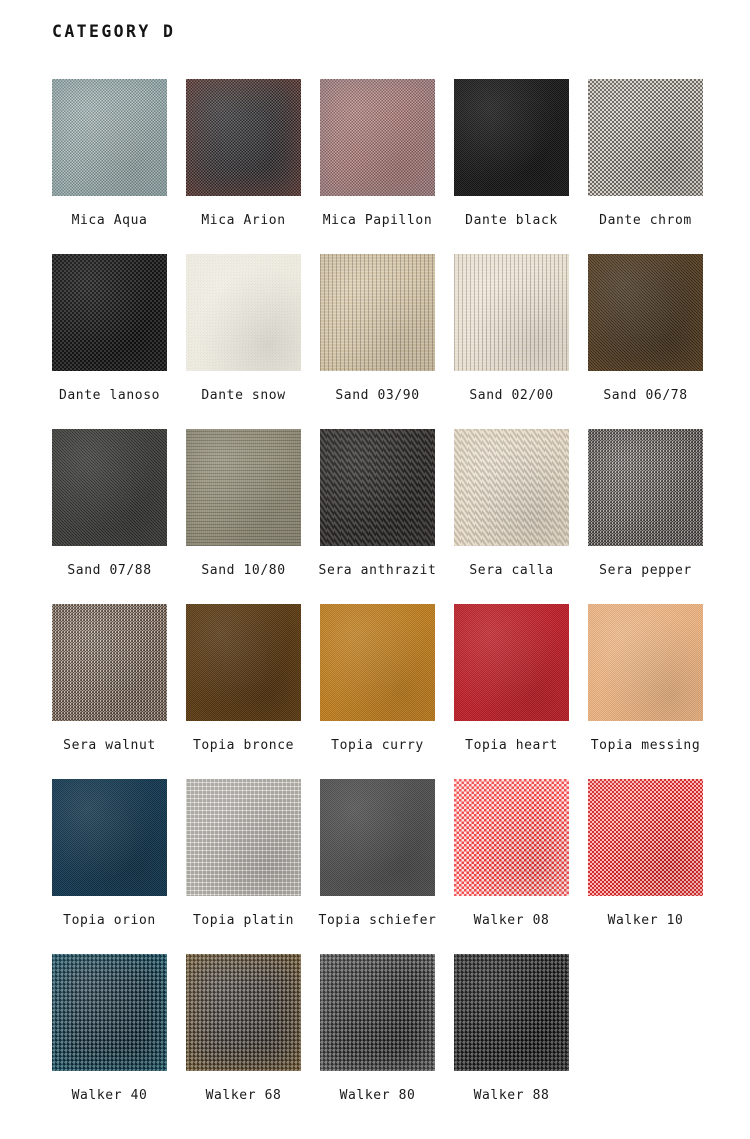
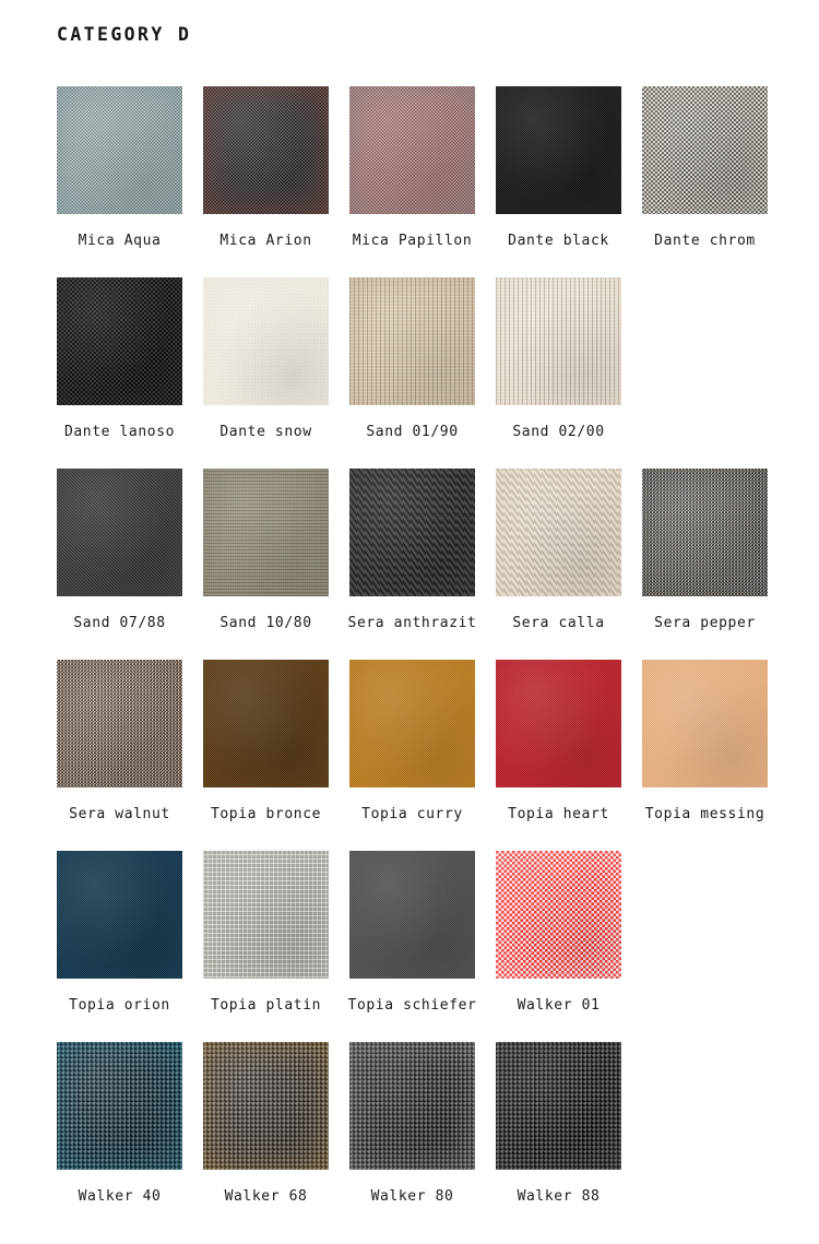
  CATEGORY D
  Mica Aqua
  Mica Arion
  Mica Papillon
  Dante black
  Dante chrom
  Dante lanoso
  Dante snow
- Sand 03/90
+ Sand 01/90
  Sand 02/00
- Sand 06/78
  Sand 07/88
  Sand 10/80
  Sera anthrazit
  Sera calla
  Sera pepper
  Sera walnut
  Topia bronce
  Topia curry
  Topia heart
  Topia messing
  Topia orion
  Topia platin
  Topia schiefer
- Walker 08
+ Walker 01
- Walker 10
  Walker 40
  Walker 68
  Walker 80
  Walker 88
